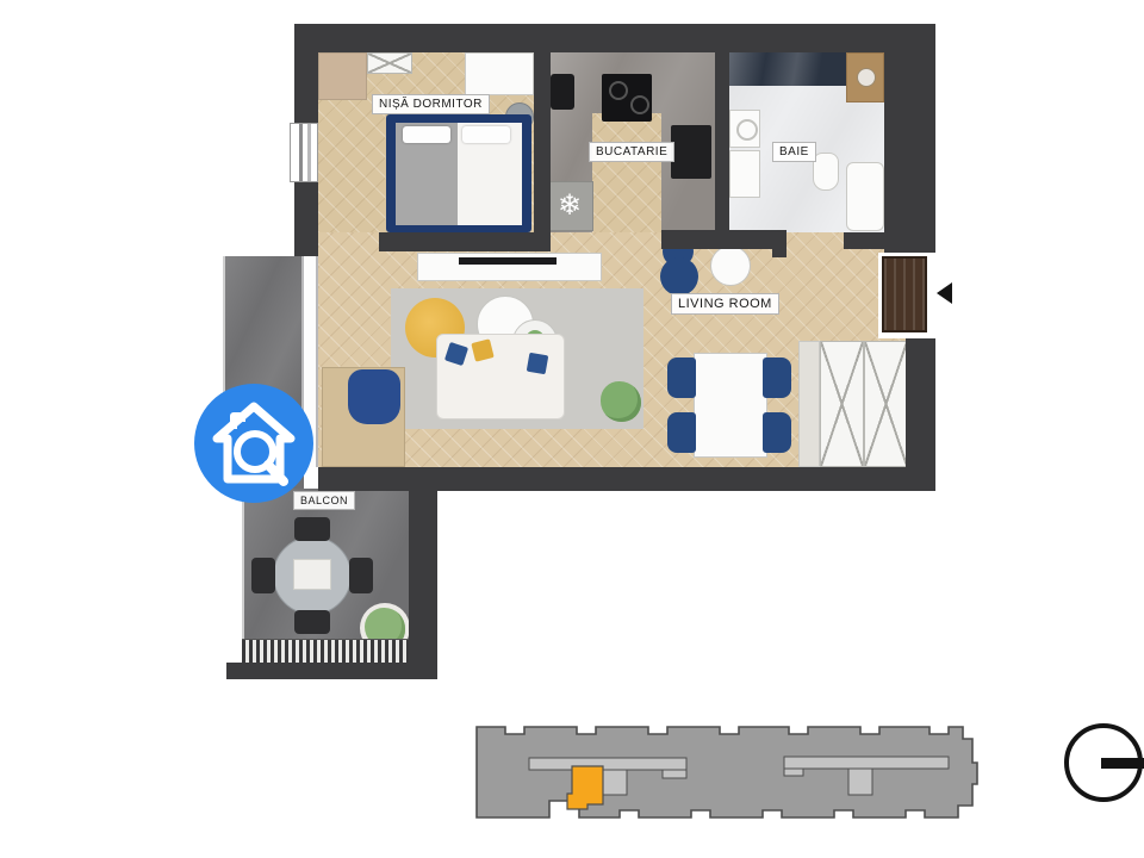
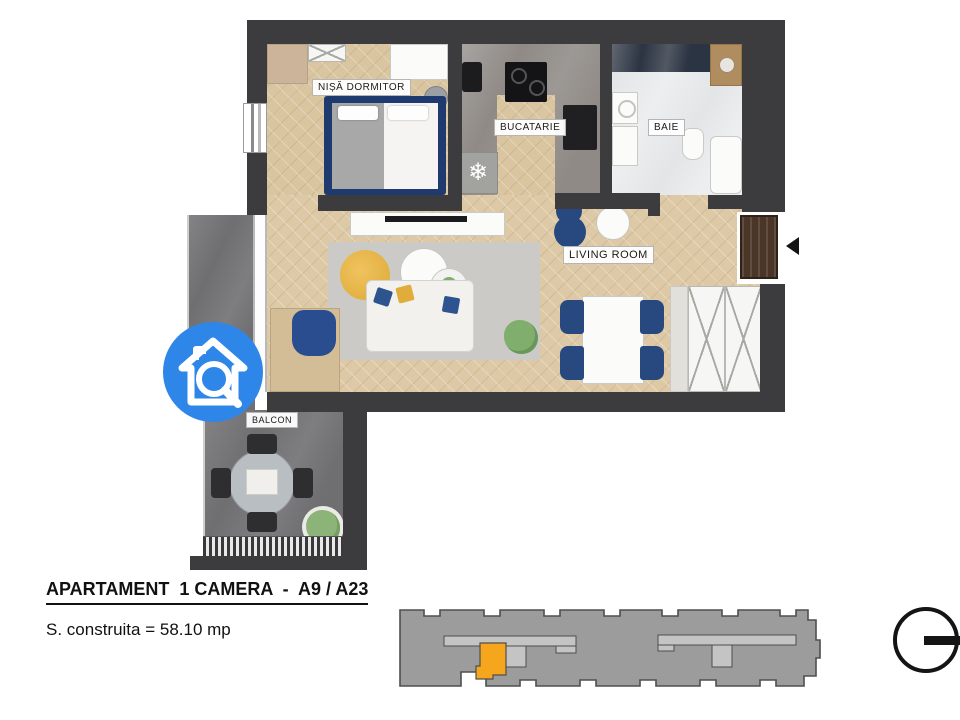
  ❄
  NIȘĂ DORMITOR
  BUCATARIE
  BAIE
  LIVING ROOM
  BALCON
+ APARTAMENT 1 CAMERA - A9 / A23
+ S. construita = 58.10 mp
